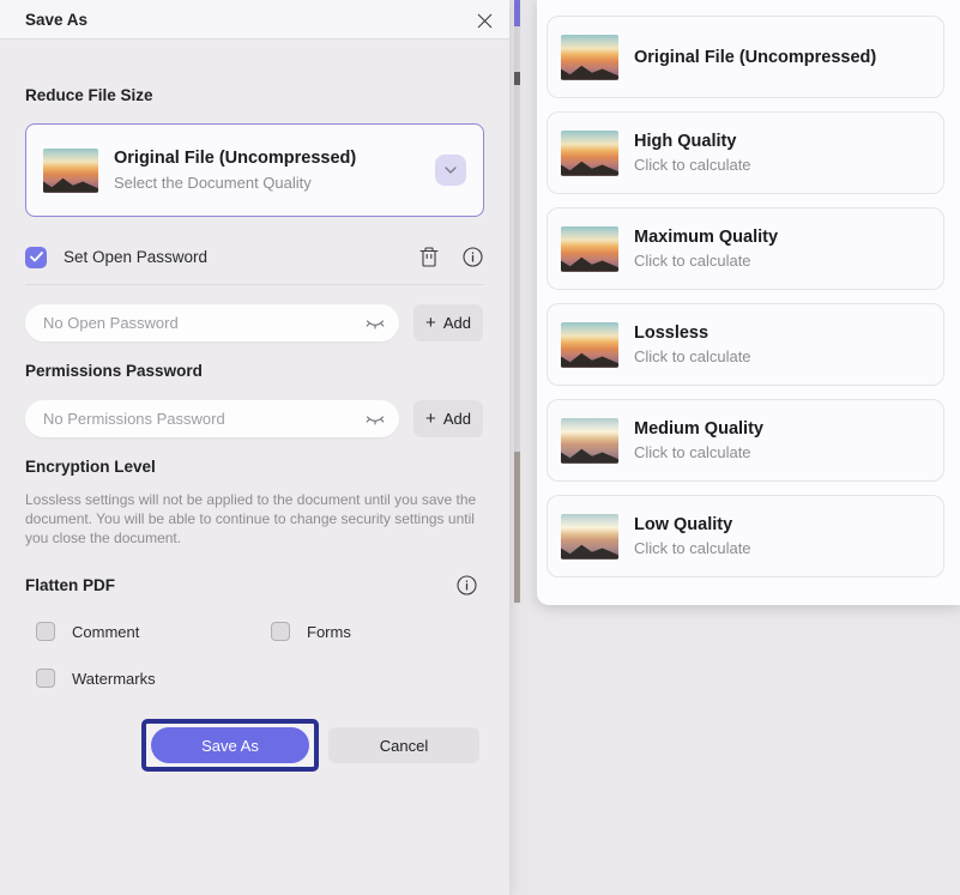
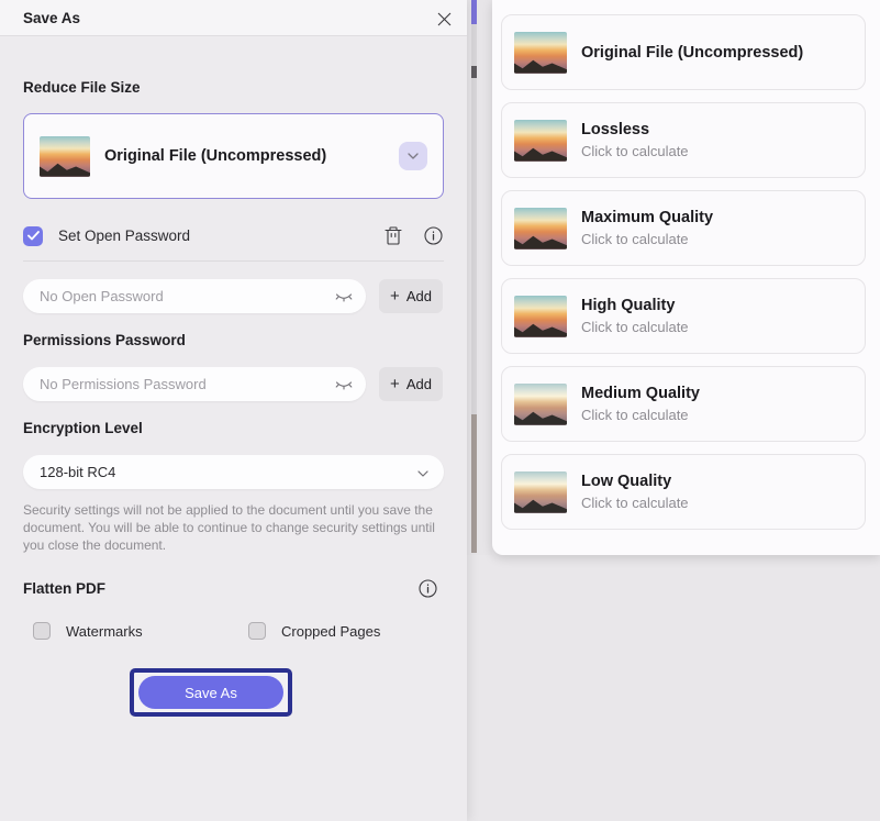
  Save As
  Reduce File Size
  Original File (Uncompressed)
- Select the Document Quality
  Set Open Password
  No Open Password
  +
  Add
  Permissions Password
  No Permissions Password
  +
  Add
  Encryption Level
+ 128-bit RC4
- Lossless settings will not be applied to the document until you save the document. You will be able to continue to change security settings until you close the document.
+ Security settings will not be applied to the document until you save the document. You will be able to continue to change security settings until you close the document.
  Flatten PDF
- Comment
- Forms
  Watermarks
+ Cropped Pages
  Save As
- Cancel
  Original File (Uncompressed)
- High Quality
+ Lossless
  Click to calculate
  Maximum Quality
  Click to calculate
- Lossless
+ High Quality
  Click to calculate
  Medium Quality
  Click to calculate
  Low Quality
  Click to calculate
